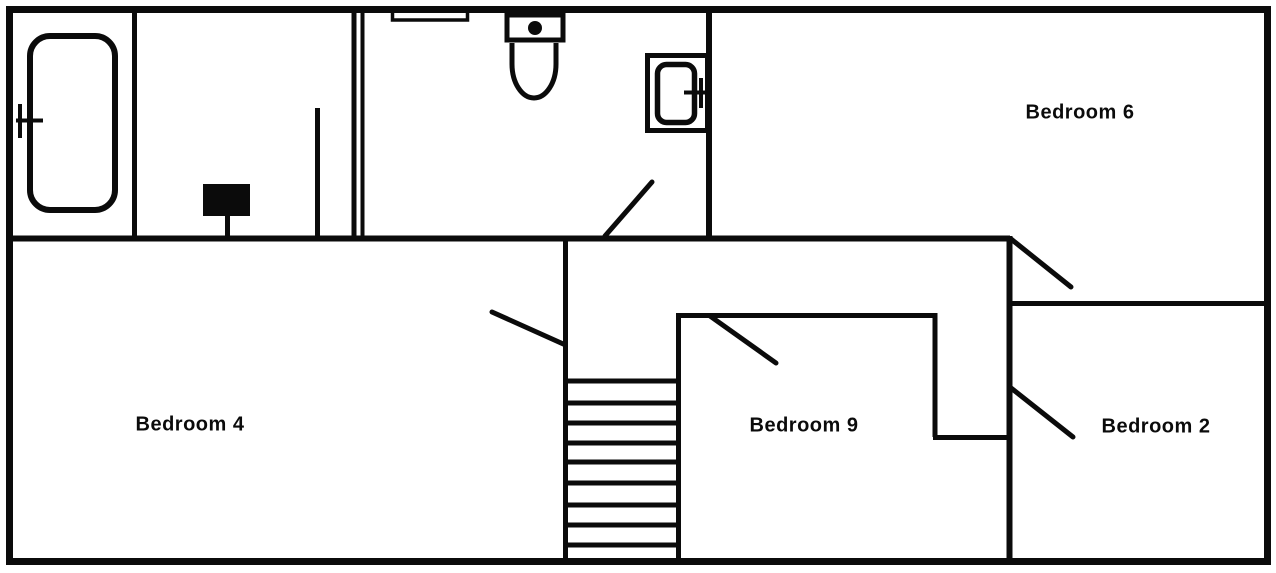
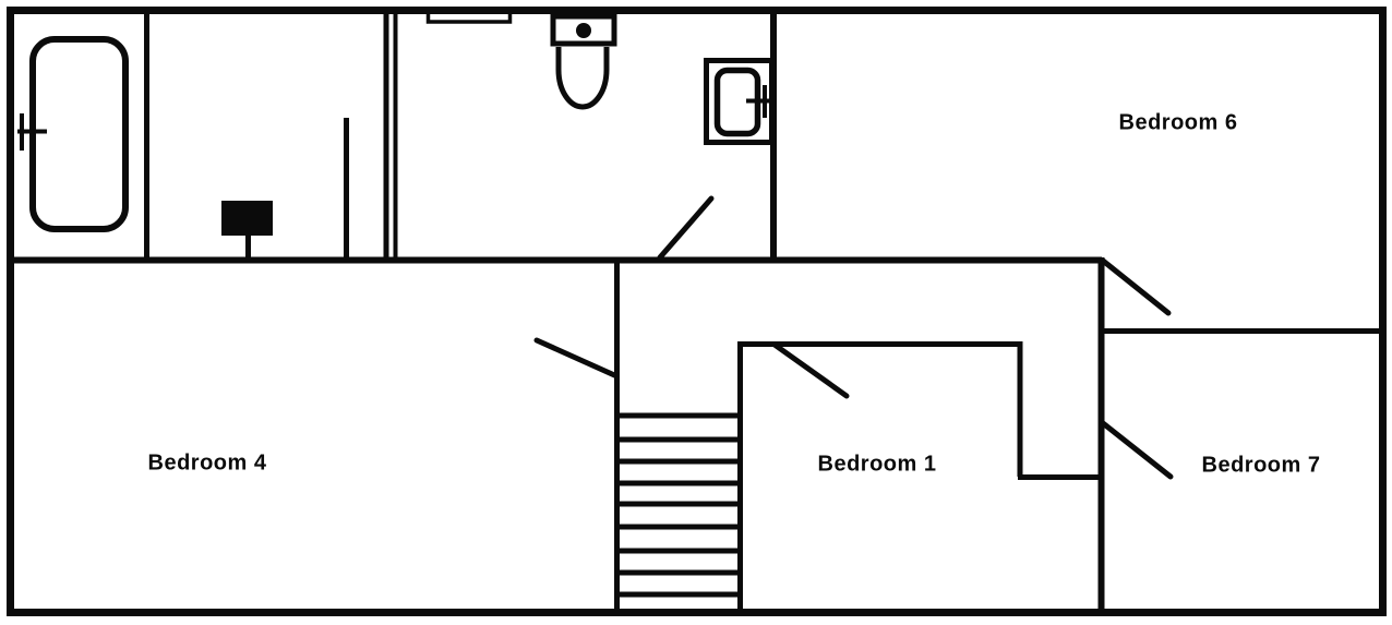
- Bedroom 9
+ Bedroom 1
- Bedroom 2
+ Bedroom 7
  Bedroom 6
  Bedroom 4
